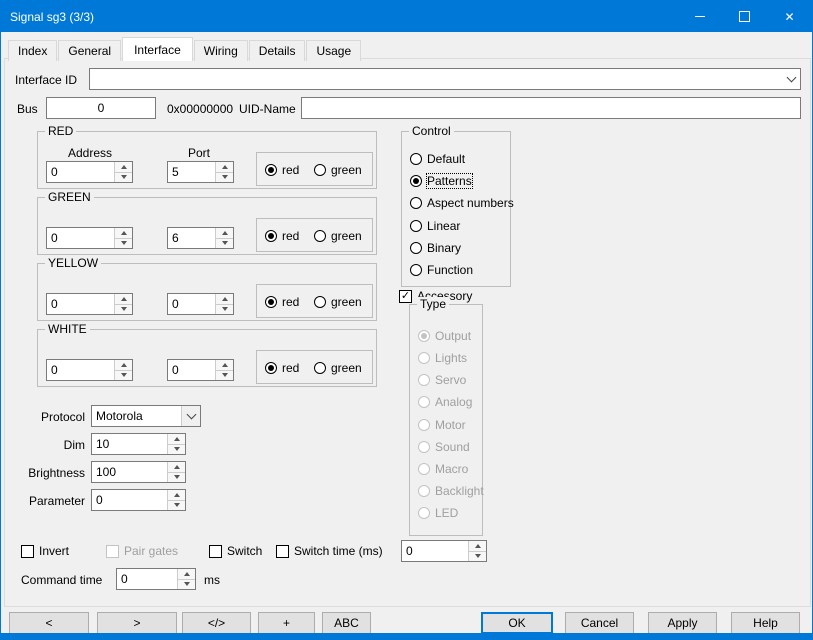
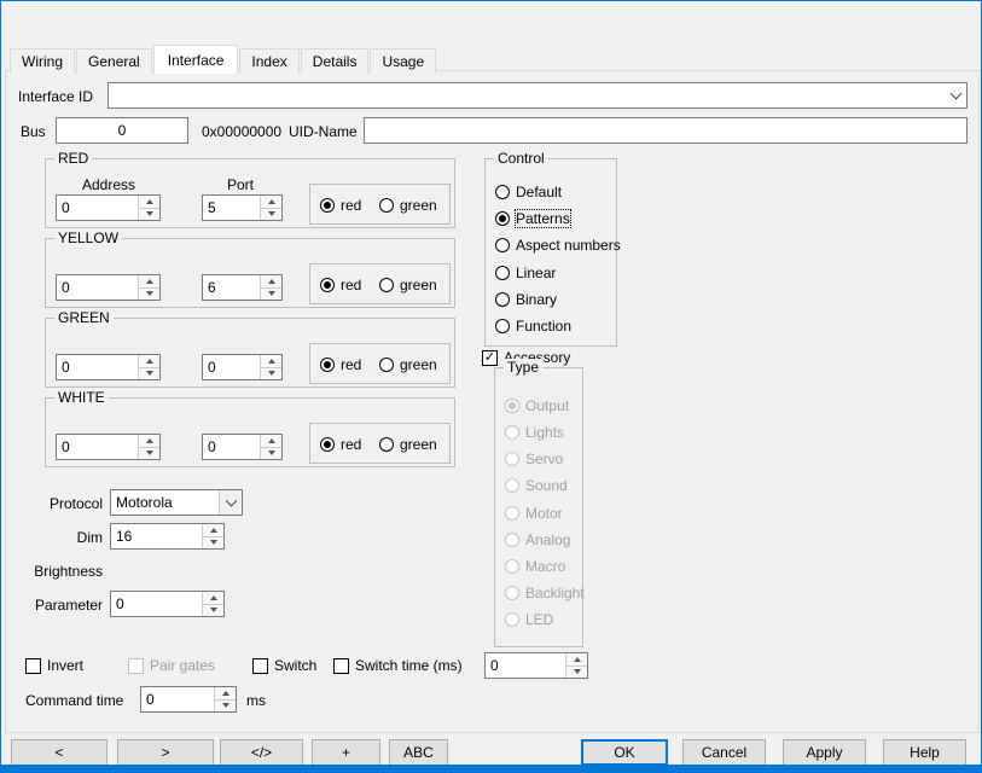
- Signal sg3 (3/3)
- ✕
- Index
+ Wiring
  General
  Interface
- Wiring
+ Index
  Details
  Usage
  Interface ID
  Bus
  0
  0x00000000
  UID-Name
  RED
  Address
  Port
  0
  5
  red
  green
- GREEN
+ YELLOW
  0
  6
  red
  green
- YELLOW
+ GREEN
  0
  0
  red
  green
  WHITE
  0
  0
  red
  green
  Protocol
  Motorola
  Dim
- 10
+ 16
  Brightness
- 100
  Parameter
  0
  Control
  Default
  Patterns
  Aspect numbers
  Linear
  Binary
  Function
  ✓
  Accessory
  Type
  Output
  Lights
  Servo
- Analog
+ Sound
  Motor
- Sound
+ Analog
  Macro
  Backlight
  LED
  Invert
  Pair gates
  Switch
  Switch time (ms)
  0
  Command time
  0
  ms
  <
  >
  </>
  +
  ABC
  OK
  Cancel
  Apply
  Help
